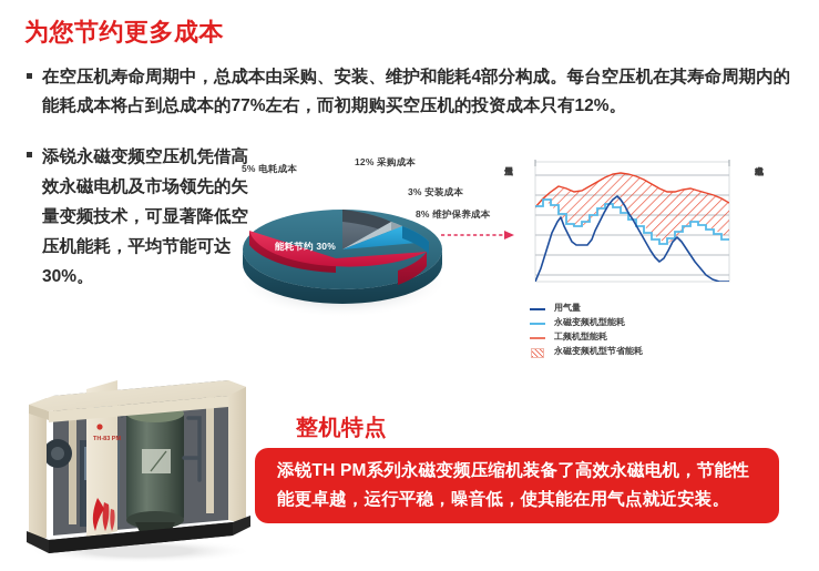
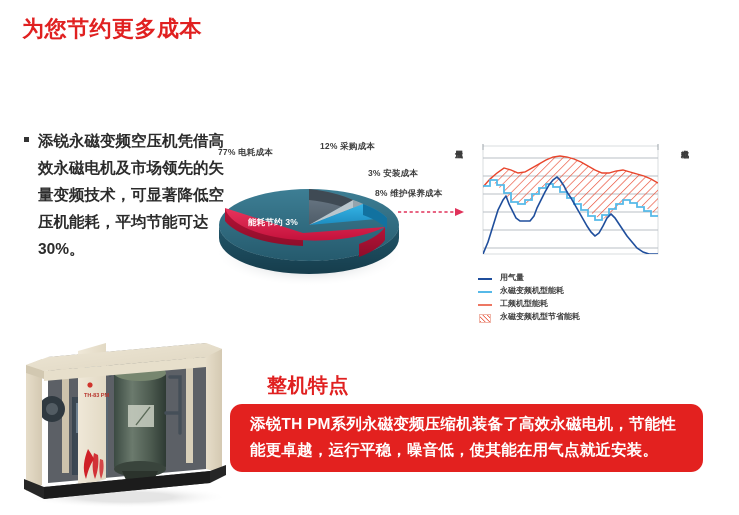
  为您节约更多成本
- 在空压机寿命周期中，总成本由采购、安装、维护和能耗4部分构成。每台空压机在其寿命周期内的能耗成本将占到总成本的77%左右，而初期购买空压机的投资成本只有12%。
  添锐永磁变频空压机凭借高效永磁电机及市场领先的矢量变频技术，可显著降低空压机能耗，平均节能可达30%。
- 5% 电耗成本
+ 77% 电耗成本
  12% 采购成本
  3% 安装成本
  8% 维护保养成本
- 能耗节约 30%
+ 能耗节约 3%
  用气量
  永磁变频机型能耗
  工频机型能耗
  永磁变频机型节省能耗
  整机特点
  添锐TH PM系列永磁变频压缩机装备了高效永磁电机，节能性能更卓越，运行平稳，噪音低，使其能在用气点就近安装。
